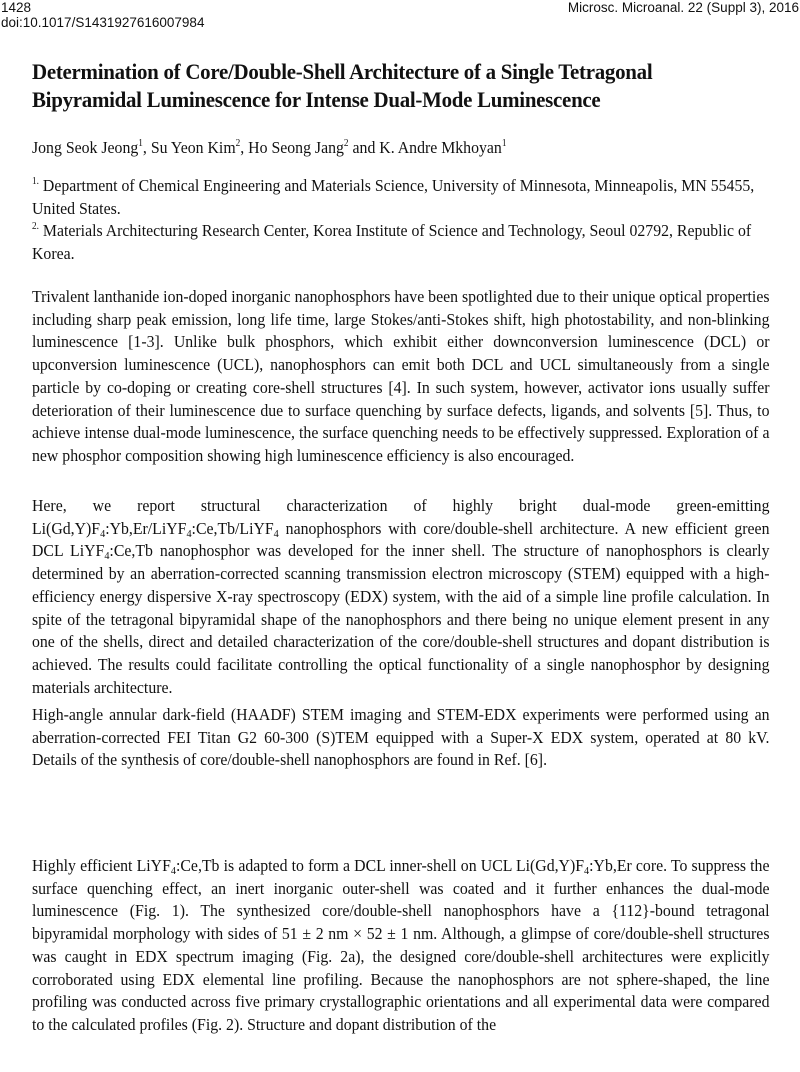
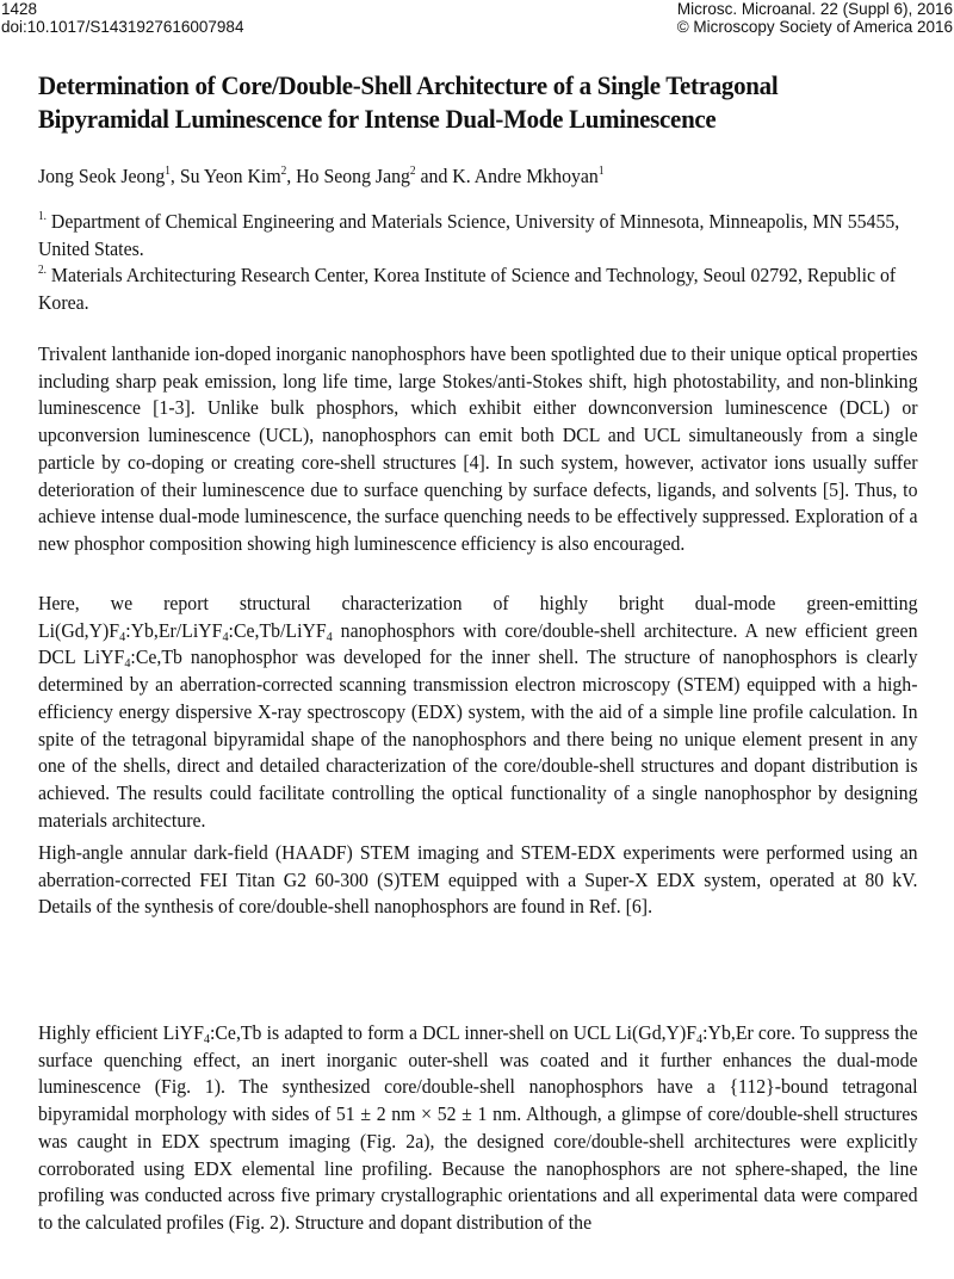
  1428
  doi:10.1017/S1431927616007984
- Microsc. Microanal. 22 (Suppl 3), 2016
+ Microsc. Microanal. 22 (Suppl 6), 2016
+ © Microscopy Society of America 2016
  Determination of Core/Double-Shell Architecture of a Single Tetragonal Bipyramidal Luminescence for Intense Dual-Mode Luminescence
  Jong Seok Jeong1, Su Yeon Kim2, Ho Seong Jang2 and K. Andre Mkhoyan1
  1. Department of Chemical Engineering and Materials Science, University of Minnesota, Minneapolis, MN 55455, United States.
  2. Materials Architecturing Research Center, Korea Institute of Science and Technology, Seoul 02792, Republic of Korea.
  Trivalent lanthanide ion-doped inorganic nanophosphors have been spotlighted due to their unique optical properties including sharp peak emission, long life time, large Stokes/anti-Stokes shift, high photostability, and non-blinking luminescence [1-3]. Unlike bulk phosphors, which exhibit either downconversion luminescence (DCL) or upconversion luminescence (UCL), nanophosphors can emit both DCL and UCL simultaneously from a single particle by co-doping or creating core-shell structures [4]. In such system, however, activator ions usually suffer deterioration of their luminescence due to surface quenching by surface defects, ligands, and solvents [5]. Thus, to achieve intense dual-mode luminescence, the surface quenching needs to be effectively suppressed. Exploration of a new phosphor composition showing high luminescence efficiency is also encouraged.
  Here, we report structural characterization of highly bright dual-mode green-emitting Li(Gd,Y)F4:Yb,Er/LiYF4:Ce,Tb/LiYF4 nanophosphors with core/double-shell architecture. A new efficient green DCL LiYF4:Ce,Tb nanophosphor was developed for the inner shell. The structure of nanophosphors is clearly determined by an aberration-corrected scanning transmission electron microscopy (STEM) equipped with a high-efficiency energy dispersive X-ray spectroscopy (EDX) system, with the aid of a simple line profile calculation. In spite of the tetragonal bipyramidal shape of the nanophosphors and there being no unique element present in any one of the shells, direct and detailed characterization of the core/double-shell structures and dopant distribution is achieved. The results could facilitate controlling the optical functionality of a single nanophosphor by designing materials architecture.
  High-angle annular dark-field (HAADF) STEM imaging and STEM-EDX experiments were performed using an aberration-corrected FEI Titan G2 60-300 (S)TEM equipped with a Super-X EDX system, operated at 80 kV. Details of the synthesis of core/double-shell nanophosphors are found in Ref. [6].
  Highly efficient LiYF4:Ce,Tb is adapted to form a DCL inner-shell on UCL Li(Gd,Y)F4:Yb,Er core. To suppress the surface quenching effect, an inert inorganic outer-shell was coated and it further enhances the dual-mode luminescence (Fig. 1). The synthesized core/double-shell nanophosphors have a {112}-bound tetragonal bipyramidal morphology with sides of 51 ± 2 nm × 52 ± 1 nm. Although, a glimpse of core/double-shell structures was caught in EDX spectrum imaging (Fig. 2a), the designed core/double-shell architectures were explicitly corroborated using EDX elemental line profiling. Because the nanophosphors are not sphere-shaped, the line profiling was conducted across five primary crystallographic orientations and all experimental data were compared to the calculated profiles (Fig. 2). Structure and dopant distribution of the
